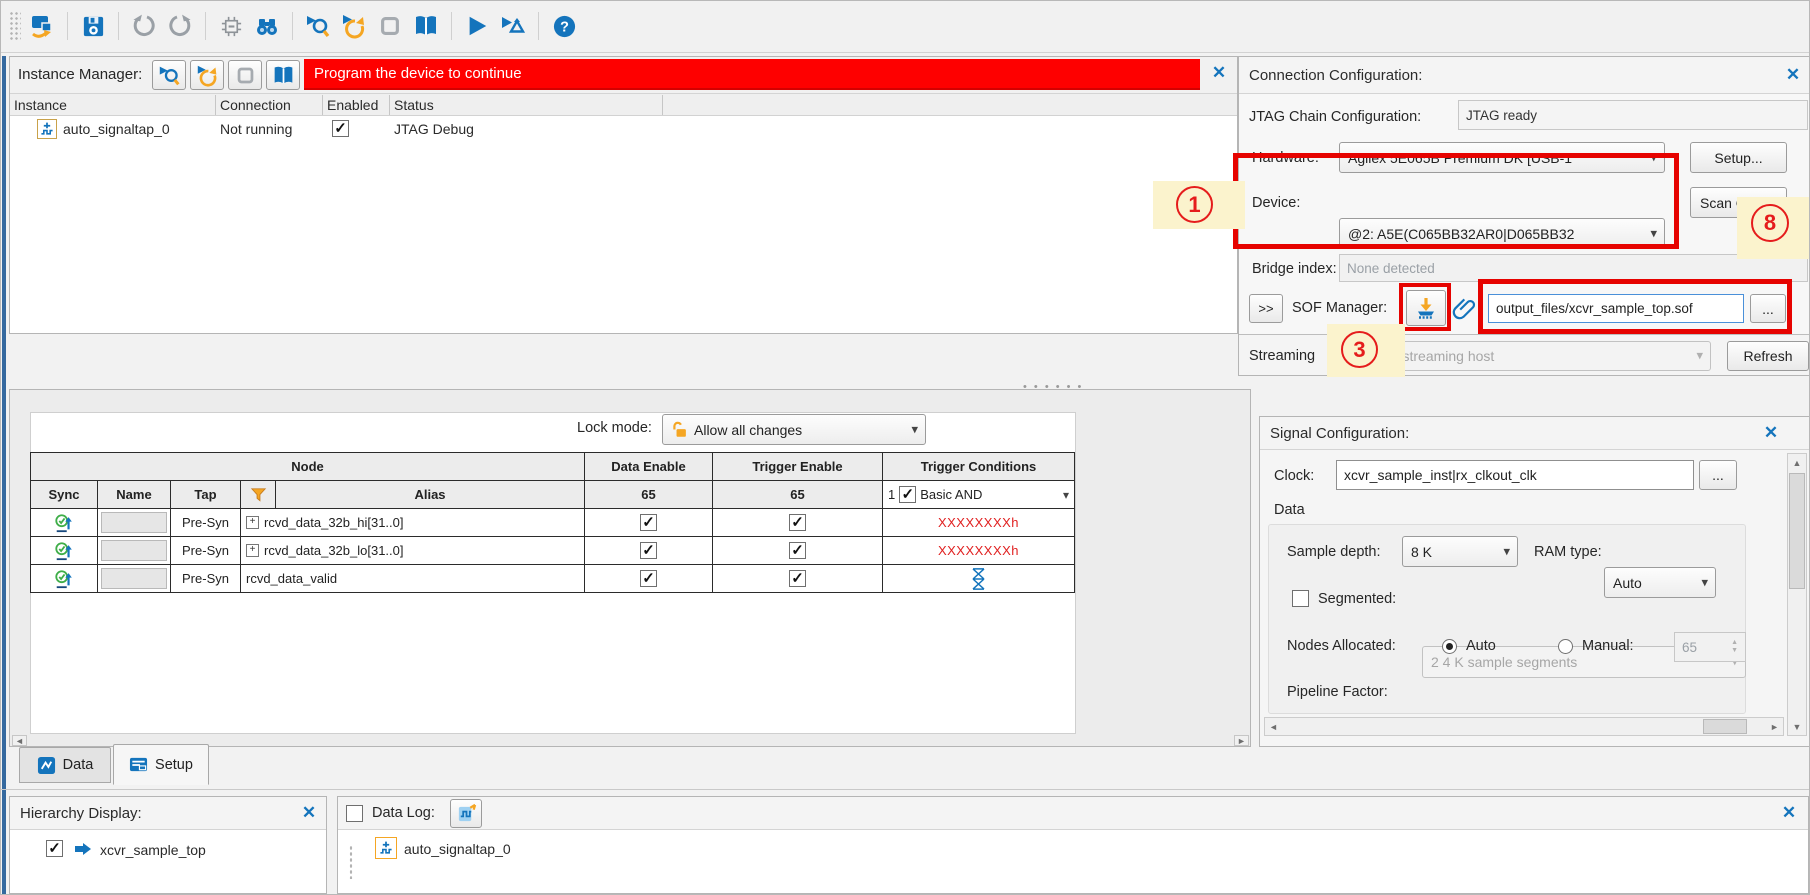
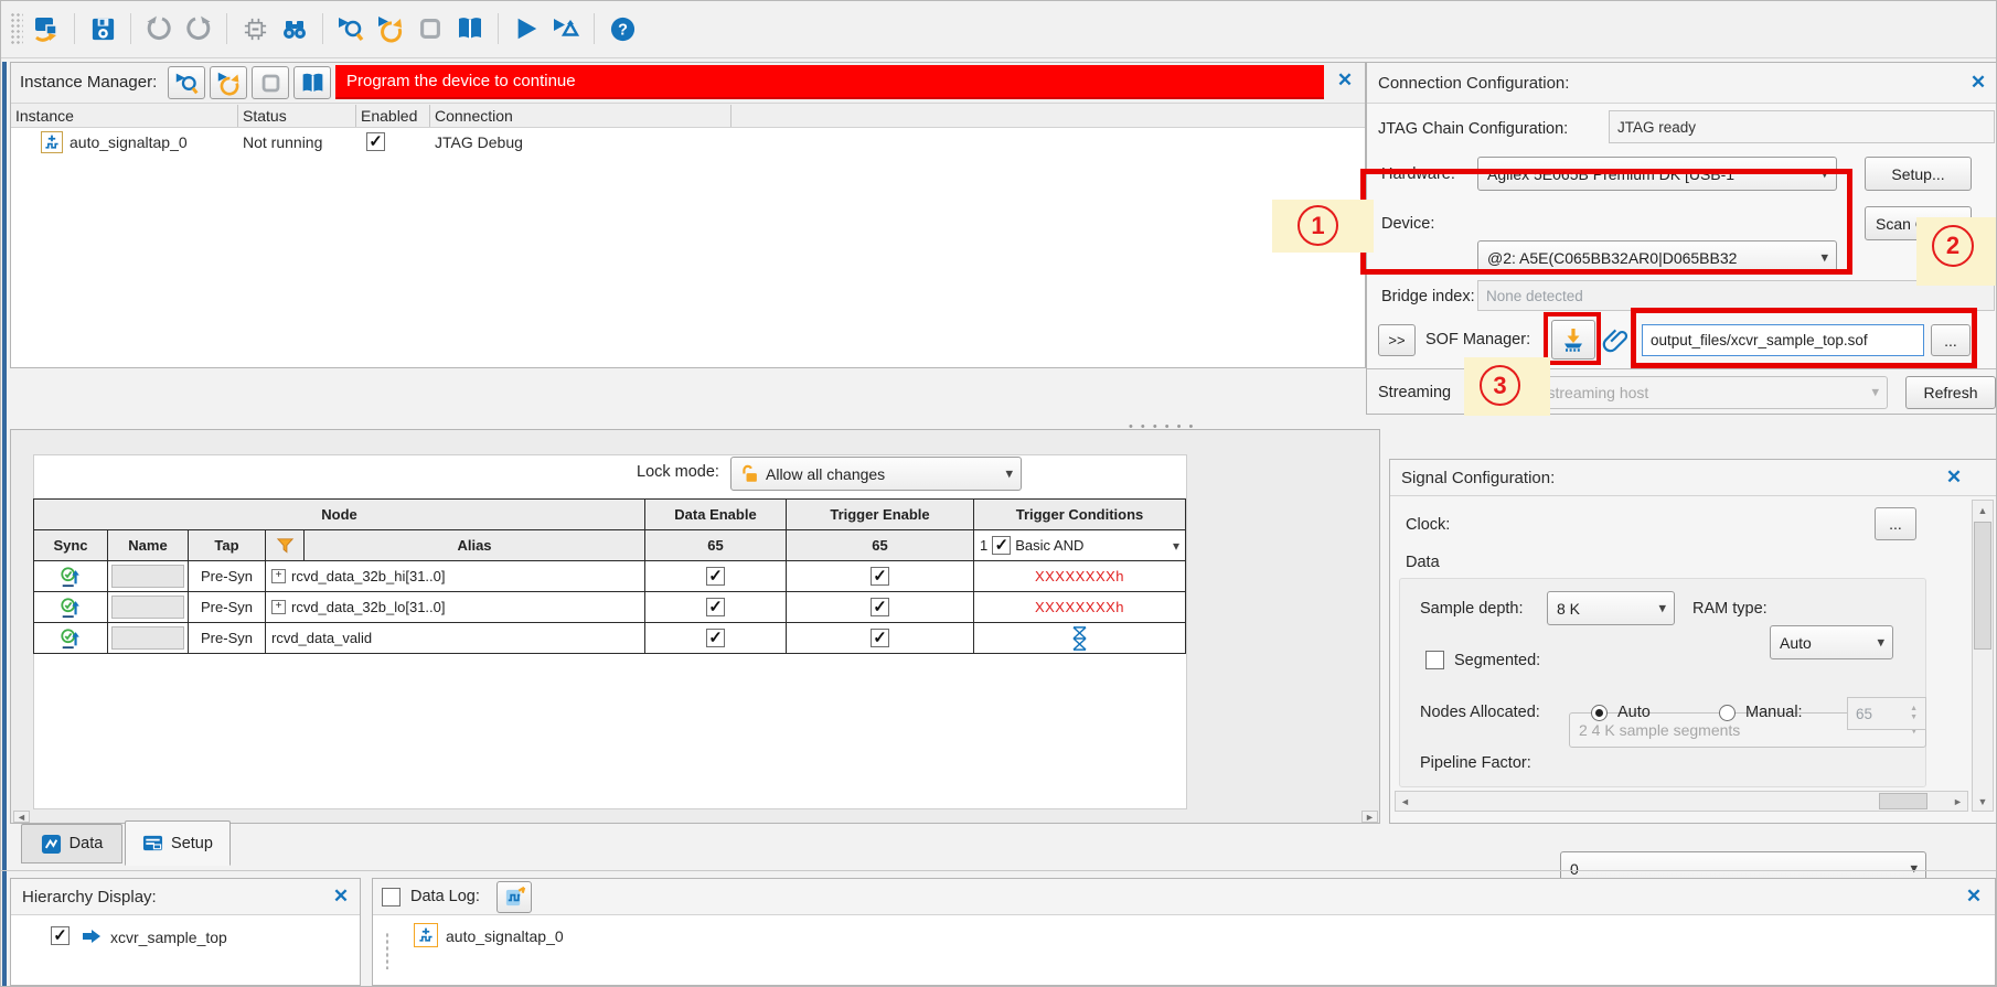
  ?
  Instance Manager:
  Program the device to continue
  Instance
- Connection
+ Status
  Enabled
- Status
+ Connection
  auto_signaltap_0
  Not running
  JTAG Debug
  Connection Configuration:
  JTAG Chain Configuration:
  JTAG ready
  Hardware:
  Agilex 5E065B Premium DK [USB-1
  Setup...
  Device:
  @2: A5E(C065BB32AR0|D065BB32
  Bridge index:
  None detected
  >>
  SOF Manager:
  output_files/xcvr_sample_top.sof
  ...
  Streaming
  Refresh
  1
- 8
+ 2
  3
  • • • • • •
  Lock mode:
  Allow all changes
  Node
  Data Enable
  Trigger Enable
  Trigger Conditions
  Sync
  Name
  Tap
  Alias
  65
  65
  1
  Basic AND
  ▾
  Pre-Syn
  rcvd_data_32b_hi[31..0]
  XXXXXXXXh
  Pre-Syn
  rcvd_data_32b_lo[31..0]
  XXXXXXXXh
  Pre-Syn
  rcvd_data_valid
  ◄
  ►
  Signal Configuration:
  Clock:
- xcvr_sample_inst|rx_clkout_clk
  ...
  Data
  Sample depth:
  8 K
  RAM type:
  Auto
  Segmented:
  2 4 K sample segments
  Nodes Allocated:
  Auto
  Manual:
  65
  Pipeline Factor:
+ 0
  ◄
  ►
  ▲
  ▼
  Data
  Setup
  Hierarchy Display:
  xcvr_sample_top
  Data Log:
  auto_signaltap_0
